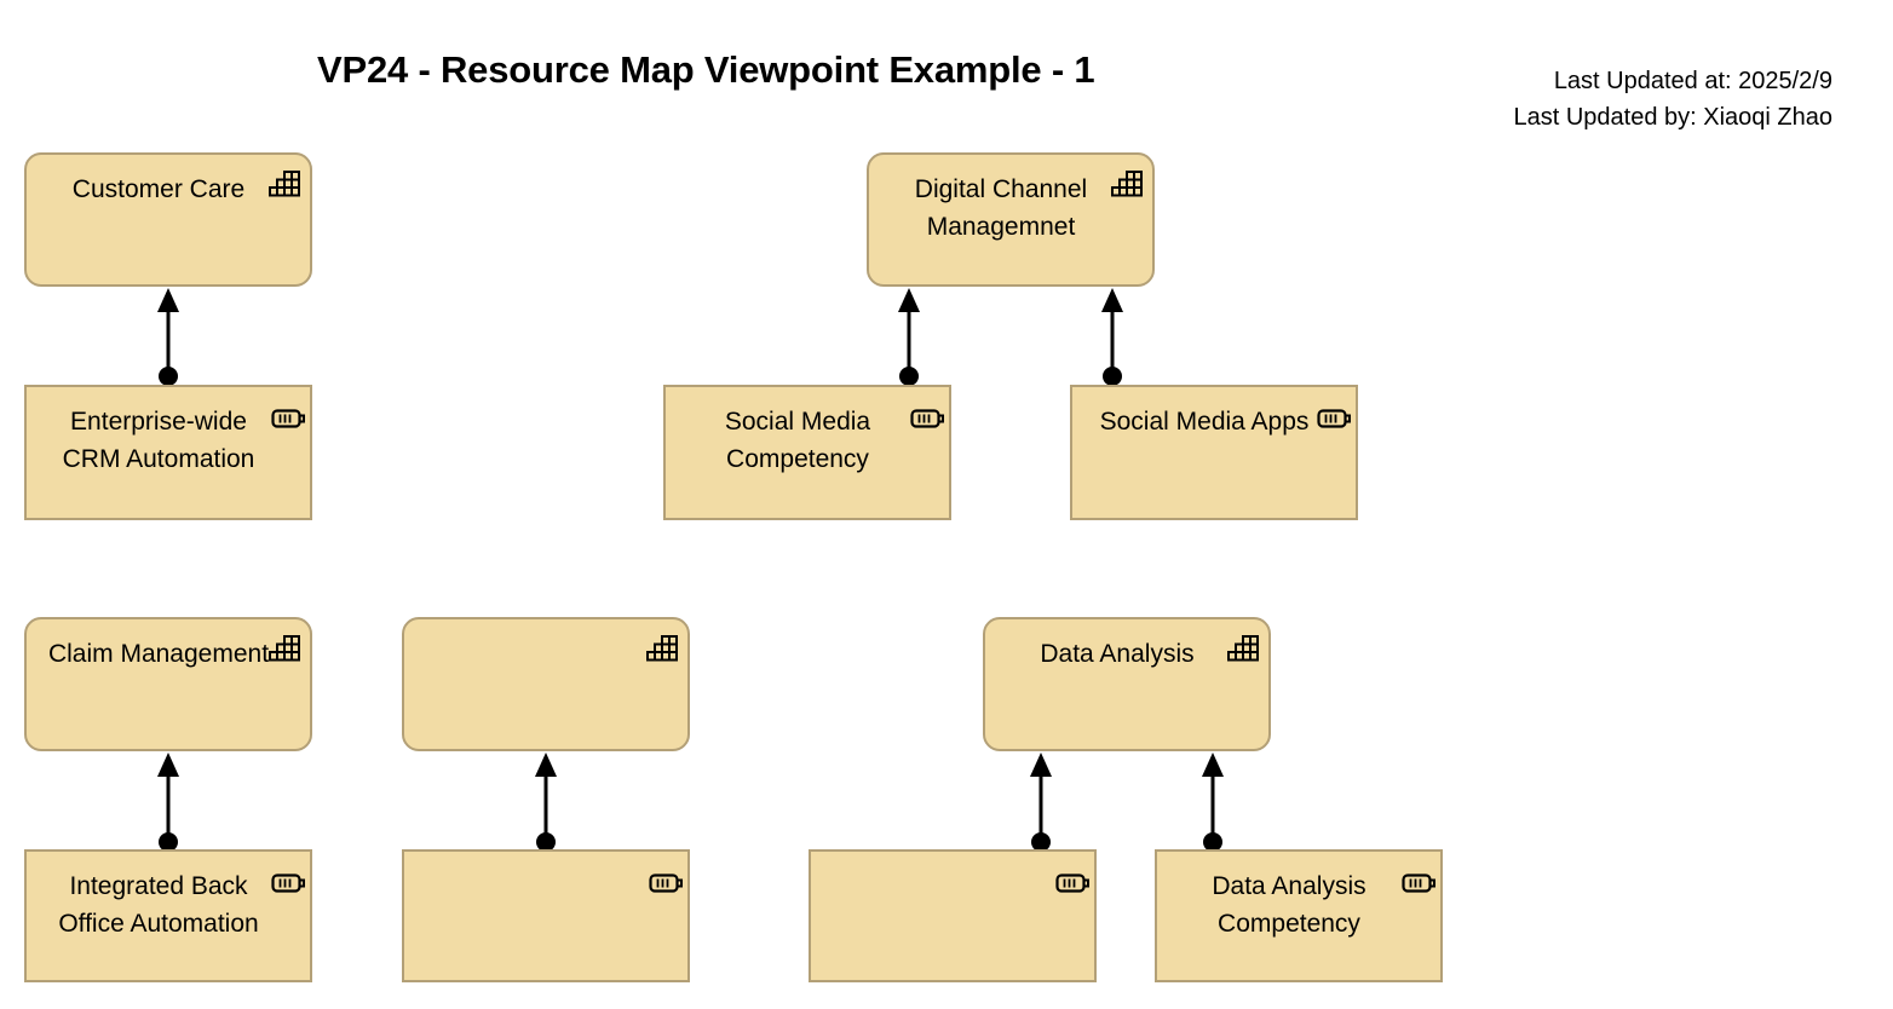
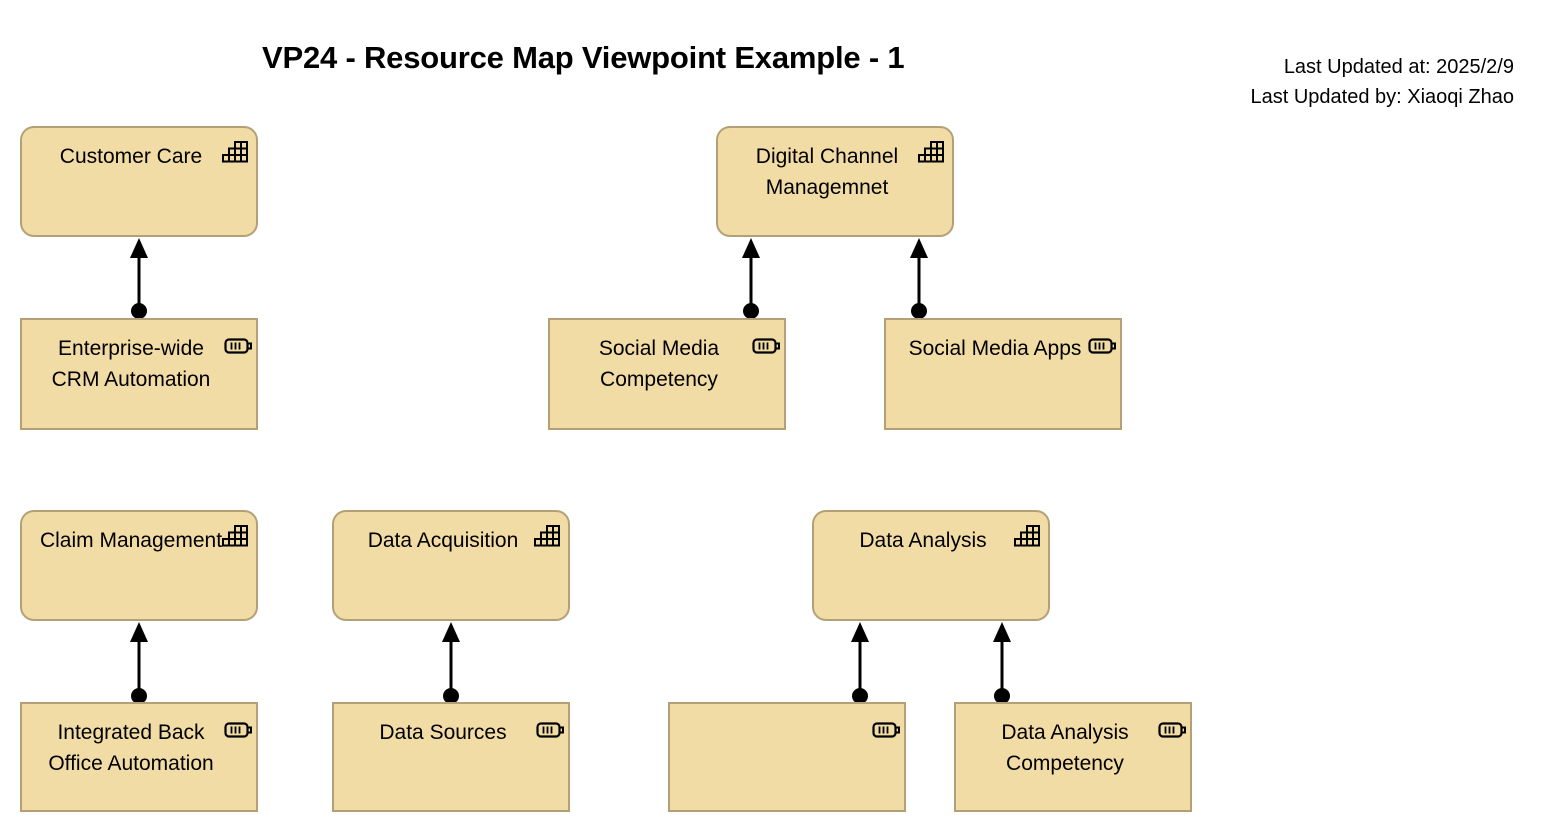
  VP24 - Resource Map Viewpoint Example - 1
  Last Updated at: 2025/2/9
  Last Updated by: Xiaoqi Zhao
  Customer Care
  Enterprise-wide CRM Automation
  Digital Channel Managemnet
  Social Media Competency
  Social Media Apps
  Claim Management
  Integrated Back Office Automation
+ Data Acquisition
+ Data Sources
  Data Analysis
  Data Analysis Competency
